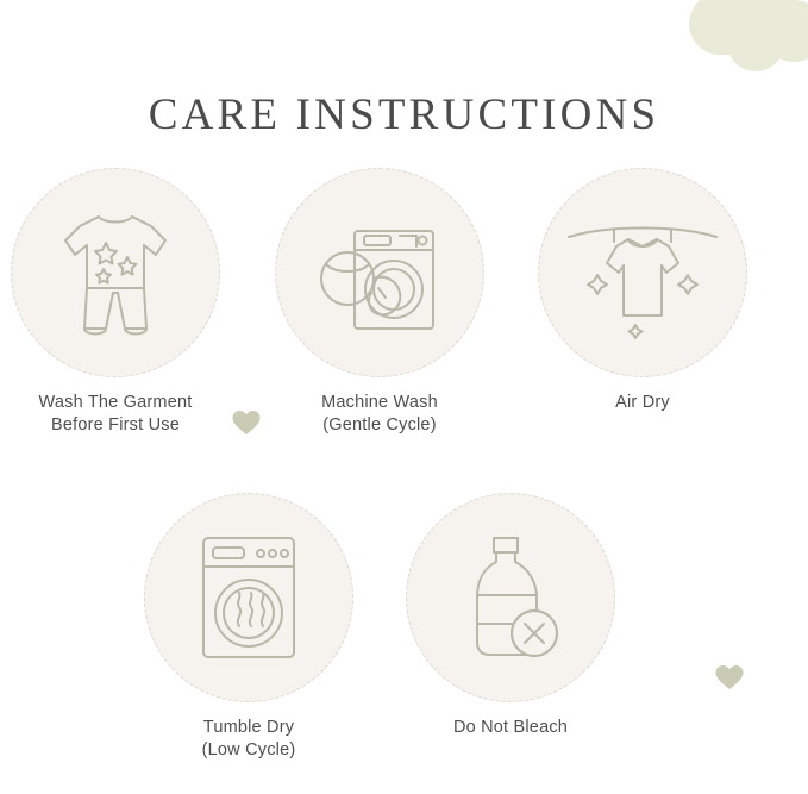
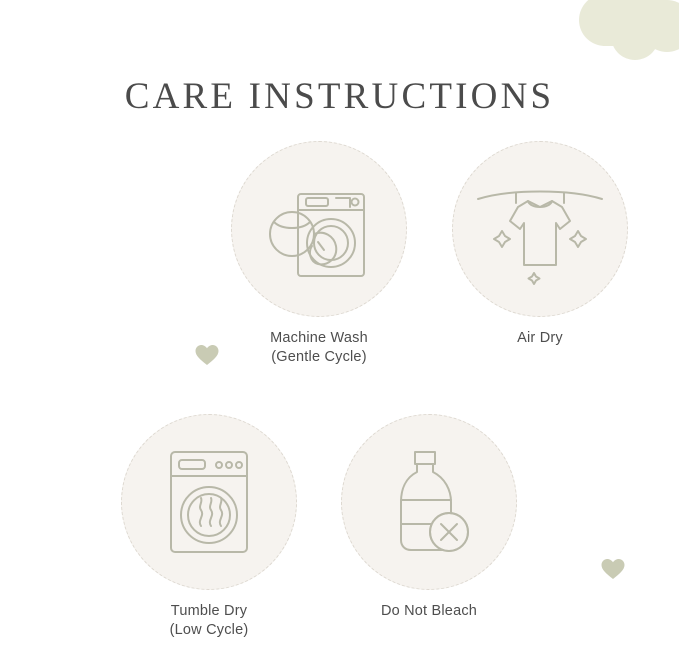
  CARE INSTRUCTIONS
- Wash The Garment
- Before First Use
  Machine Wash
  (Gentle Cycle)
  Air Dry
  Tumble Dry
  (Low Cycle)
  Do Not Bleach
